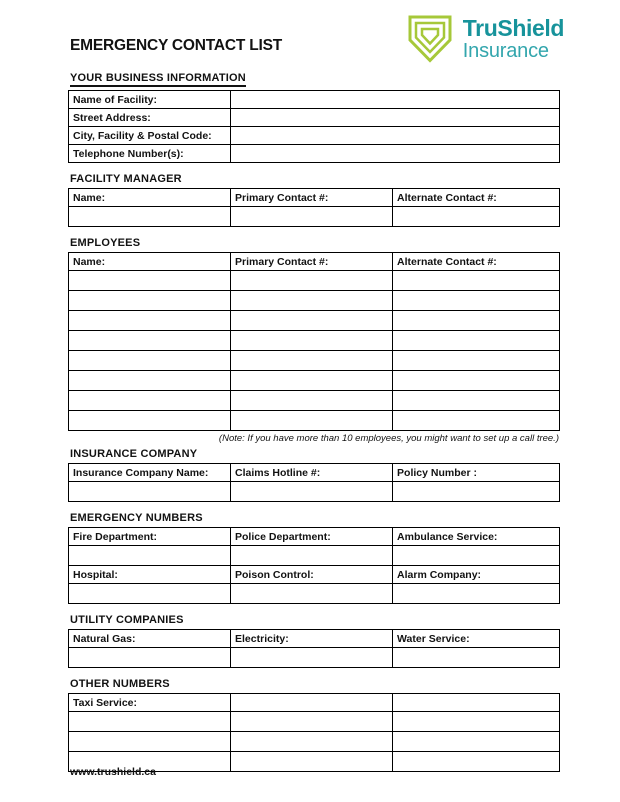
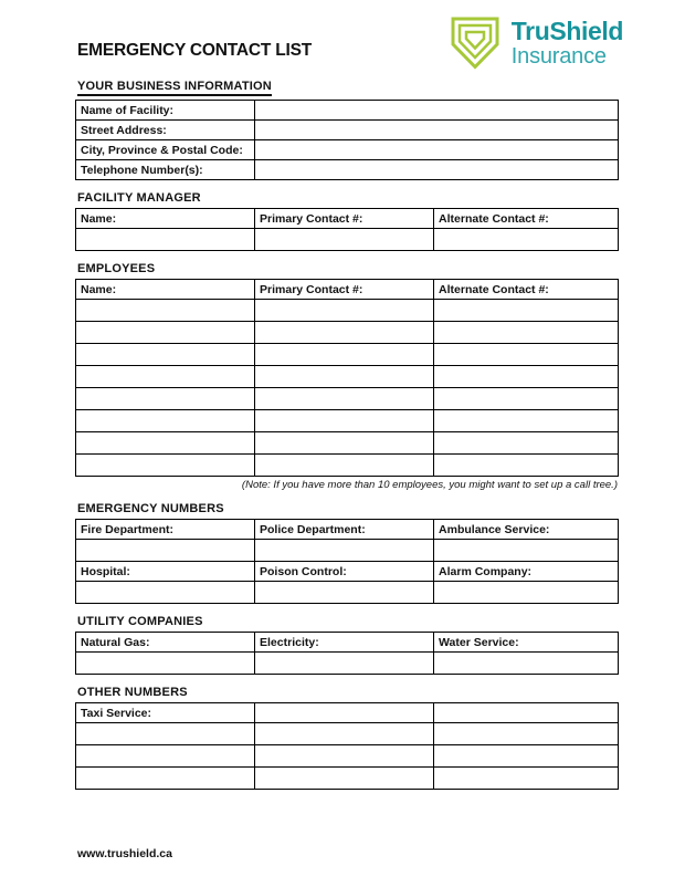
  EMERGENCY CONTACT LIST
  TruShield
  Insurance
  YOUR BUSINESS INFORMATION
  Name of Facility:
  Street Address:
- City, Facility & Postal Code:
+ City, Province & Postal Code:
  Telephone Number(s):
  FACILITY MANAGER
  Name:	Primary Contact #:	Alternate Contact #:
  EMPLOYEES
  Name:	Primary Contact #:	Alternate Contact #:
  (Note: If you have more than 10 employees, you might want to set up a call tree.)
- INSURANCE COMPANY
- Insurance Company Name:	Claims Hotline #:	Policy Number :
  EMERGENCY NUMBERS
  Fire Department:	Police Department:	Ambulance Service:
  Hospital:	Poison Control:	Alarm Company:
  UTILITY COMPANIES
  Natural Gas:	Electricity:	Water Service:
  OTHER NUMBERS
  Taxi Service:
  www.trushield.ca
